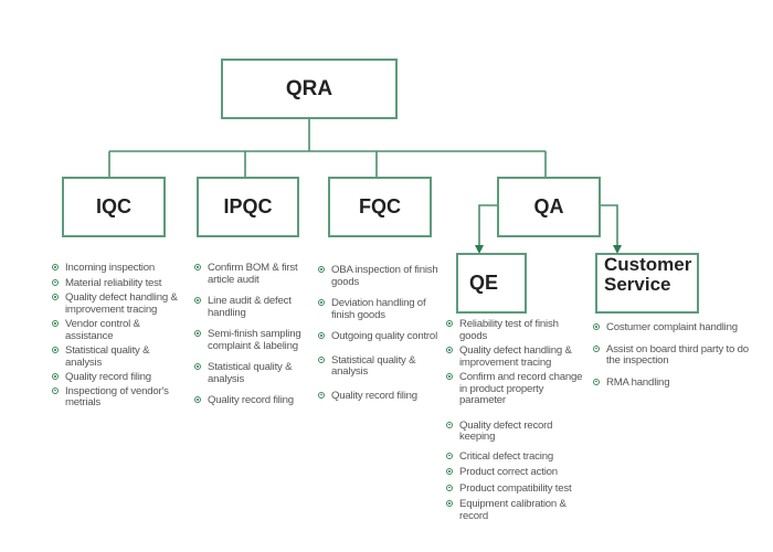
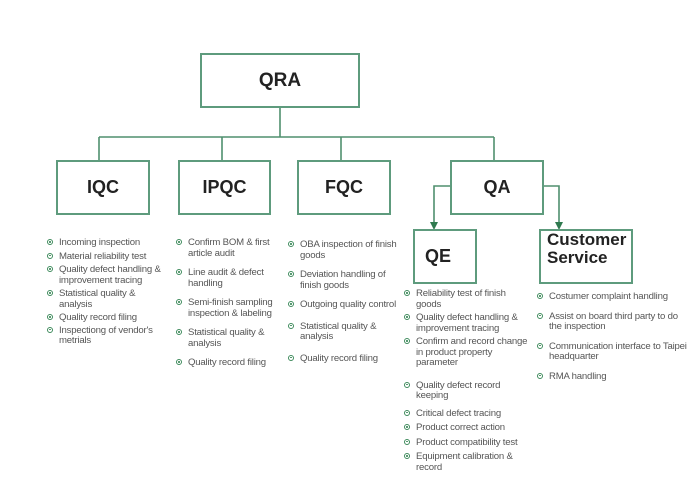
  QRA
  IQC
  IPQC
  FQC
  QA
  QE
  Customer
  Service
  Incoming inspection
  Material reliability test
  Quality defect handling & improvement tracing
- Vendor control & assistance
  Statistical quality & analysis
  Quality record filing
  Inspectiong of vendor's metrials
  Confirm BOM & first article audit
  Line audit & defect handling
- Semi-finish sampling complaint & labeling
+ Semi-finish sampling inspection & labeling
  Statistical quality & analysis
  Quality record filing
  OBA inspection of finish goods
  Deviation handling of finish goods
  Outgoing quality control
  Statistical quality & analysis
  Quality record filing
  Reliability test of finish goods
  Quality defect handling & improvement tracing
  Confirm and record change in product property parameter
  Quality defect record keeping
  Critical defect tracing
  Product correct action
  Product compatibility test
  Equipment calibration & record
  Costumer complaint handling
  Assist on board third party to do the inspection
+ Communication interface to Taipei headquarter
  RMA handling
